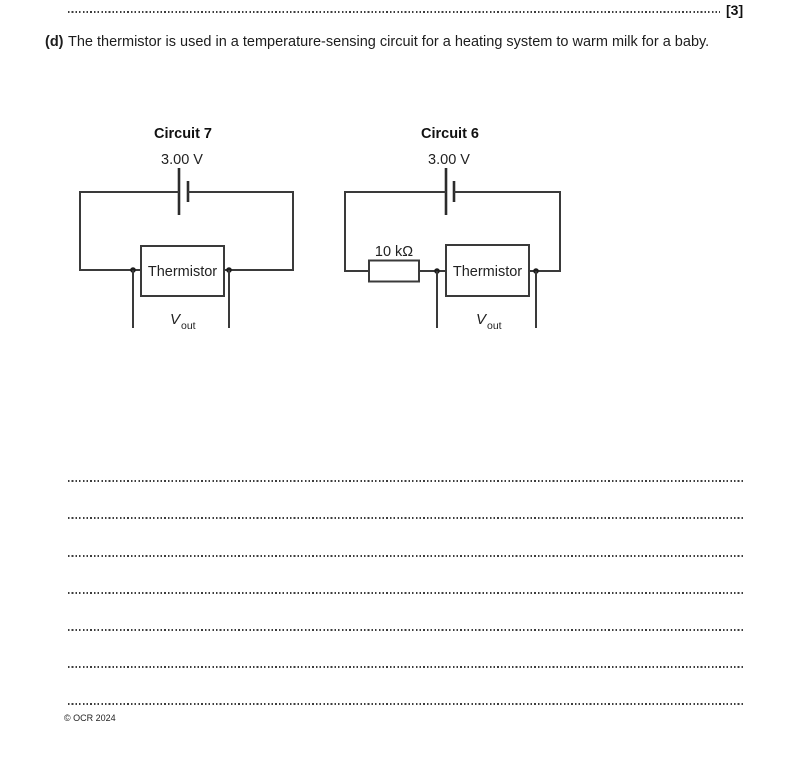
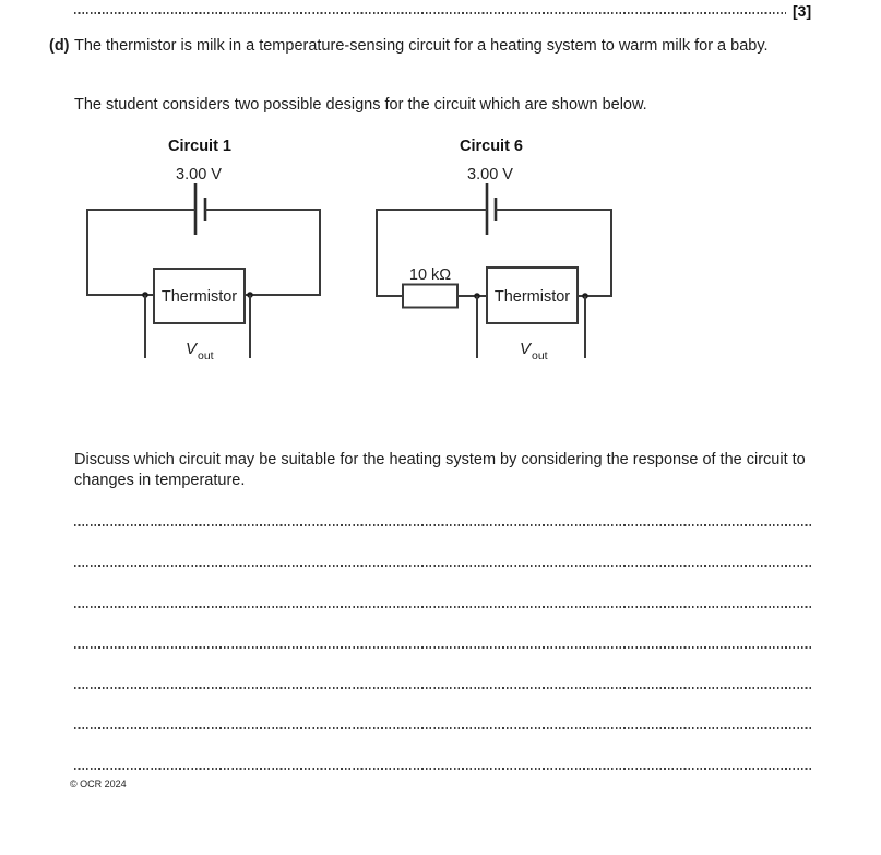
  [3]
  (d)
- The thermistor is used in a temperature-sensing circuit for a heating system to warm milk for a baby.
+ The thermistor is milk in a temperature-sensing circuit for a heating system to warm milk for a baby.
+ The student considers two possible designs for the circuit which are shown below.
- Circuit 7
+ Circuit 1
  3.00 V
  Thermistor
  V
  out
  Circuit 6
  3.00 V
  10 kΩ
  Thermistor
  V
  out
+ Discuss which circuit may be suitable for the heating system by considering the response of the circuit to changes in temperature.
  © OCR 2024
